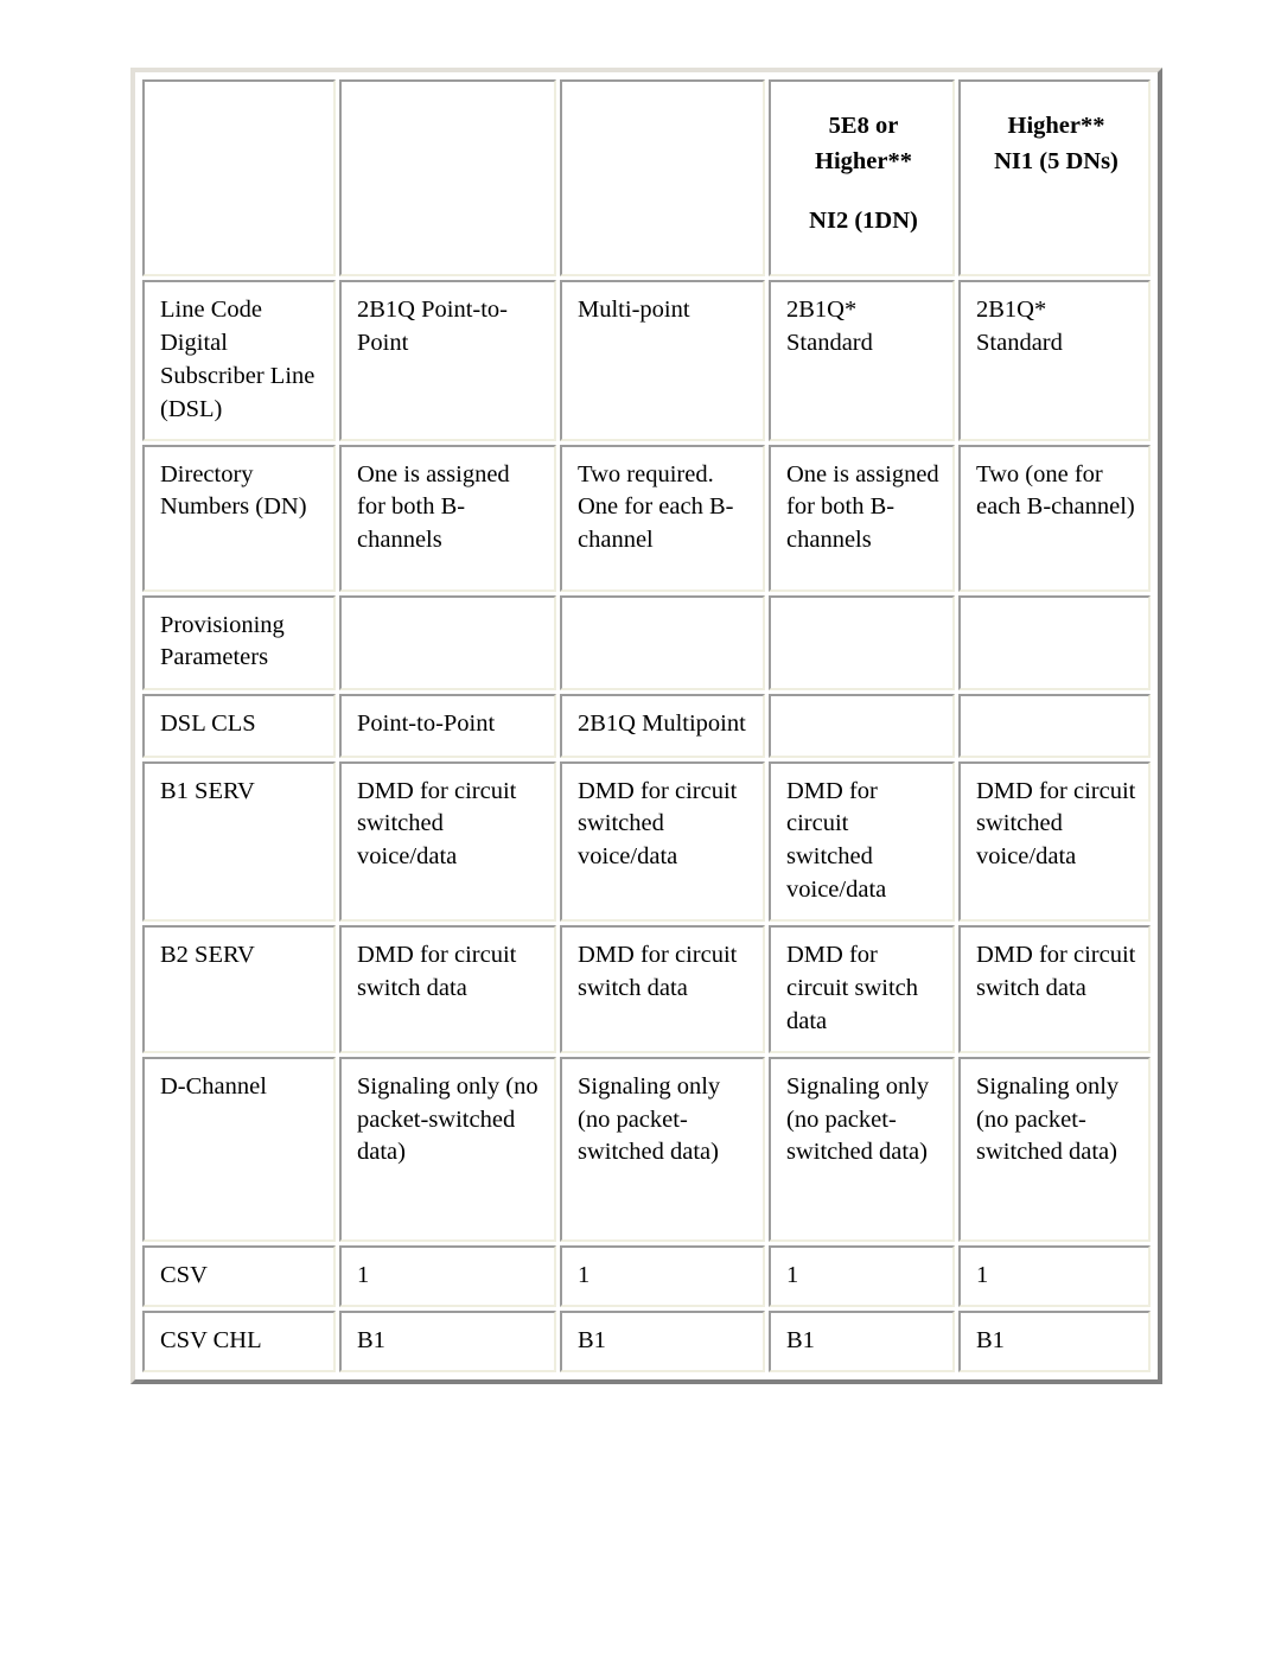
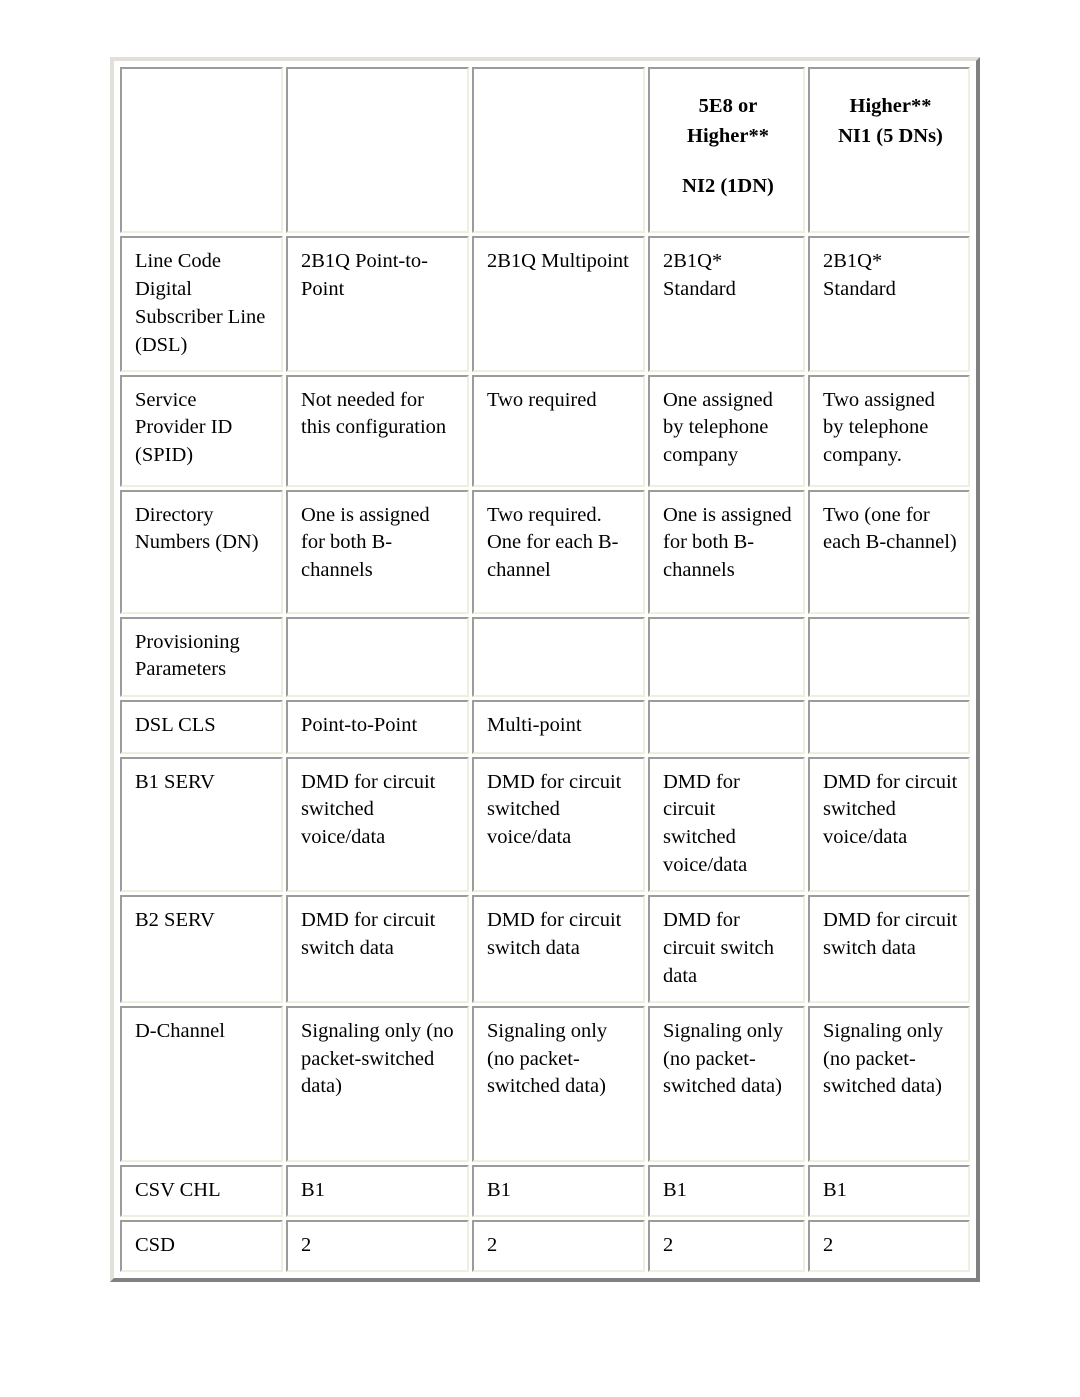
  			5E8 or Higher** NI2 (1DN)	Higher** NI1 (5 DNs)
- Line Code Digital Subscriber Line (DSL)	2B1Q Point-to-Point	Multi-point	2B1Q* Standard	2B1Q* Standard
+ Line Code Digital Subscriber Line (DSL)	2B1Q Point-to-Point	2B1Q Multipoint	2B1Q* Standard	2B1Q* Standard
+ Service Provider ID (SPID)	Not needed for this configuration	Two required	One assigned by telephone company	Two assigned by telephone company.
  Directory Numbers (DN)	One is assigned for both B-channels	Two required. One for each B-channel	One is assigned for both B-channels	Two (one for each B-channel)
  Provisioning Parameters
- DSL CLS	Point-to-Point	2B1Q Multipoint
+ DSL CLS	Point-to-Point	Multi-point
  B1 SERV	DMD for circuit switched voice/data	DMD for circuit switched voice/data	DMD for circuit switched voice/data	DMD for circuit switched voice/data
  B2 SERV	DMD for circuit switch data	DMD for circuit switch data	DMD for circuit switch data	DMD for circuit switch data
  D-Channel	Signaling only (no packet-switched data)	Signaling only (no packet-switched data)	Signaling only (no packet-switched data)	Signaling only (no packet-switched data)
- CSV	1	1	1	1
  CSV CHL	B1	B1	B1	B1
+ CSD	2	2	2	2
